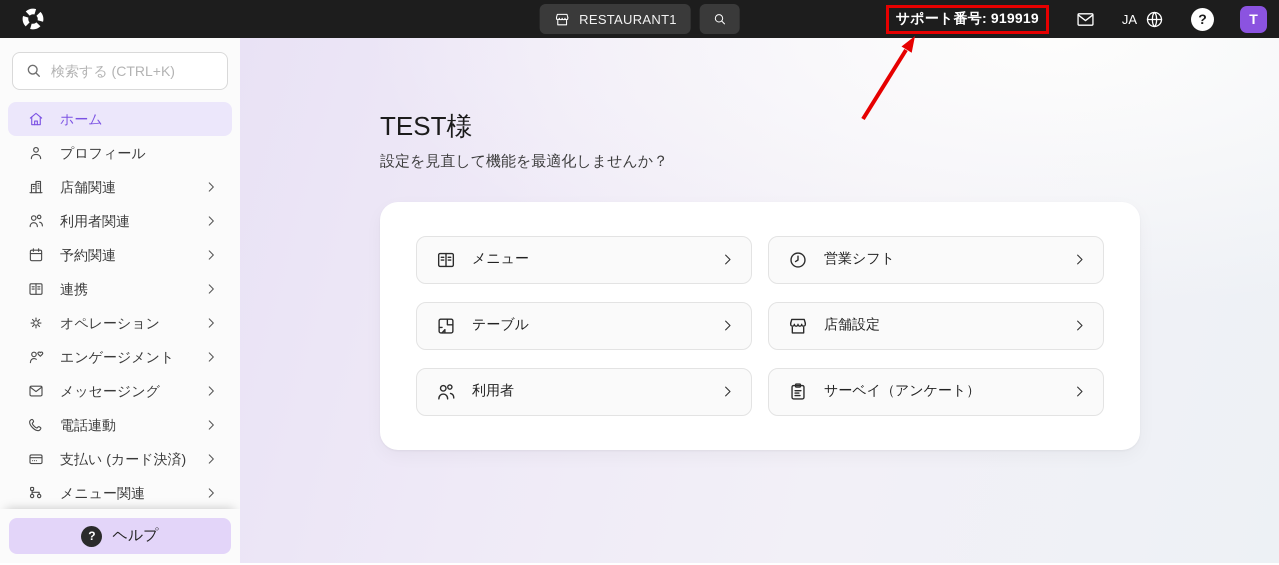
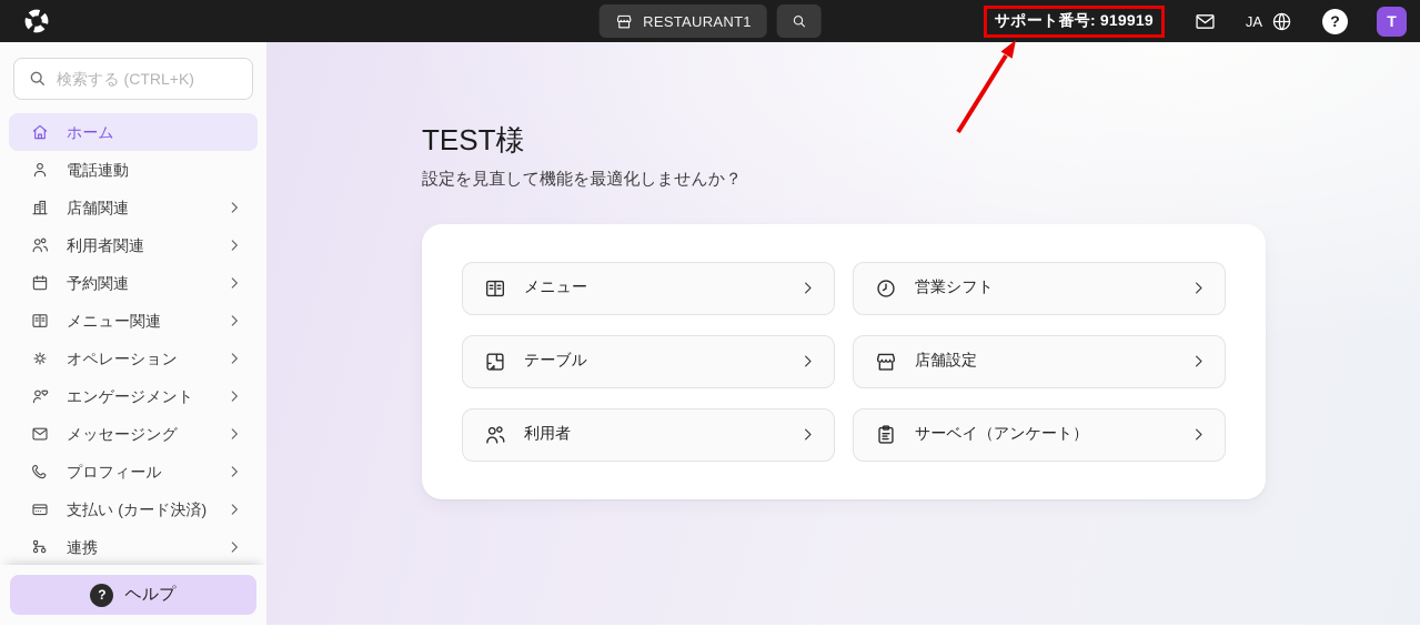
  RESTAURANT1
  サポート番号: 919919
  JA
  ?
  T
  検索する (CTRL+K)
  ホーム
- プロフィール
+ 電話連動
  店舗関連
  利用者関連
  予約関連
- 連携
+ メニュー関連
  オペレーション
  エンゲージメント
  メッセージング
- 電話連動
+ プロフィール
  支払い (カード決済)
- メニュー関連
+ 連携
  ?
  ヘルプ
  TEST様
  設定を見直して機能を最適化しませんか？
  メニュー
  営業シフト
  テーブル
  店舗設定
  利用者
  サーベイ（アンケート）
